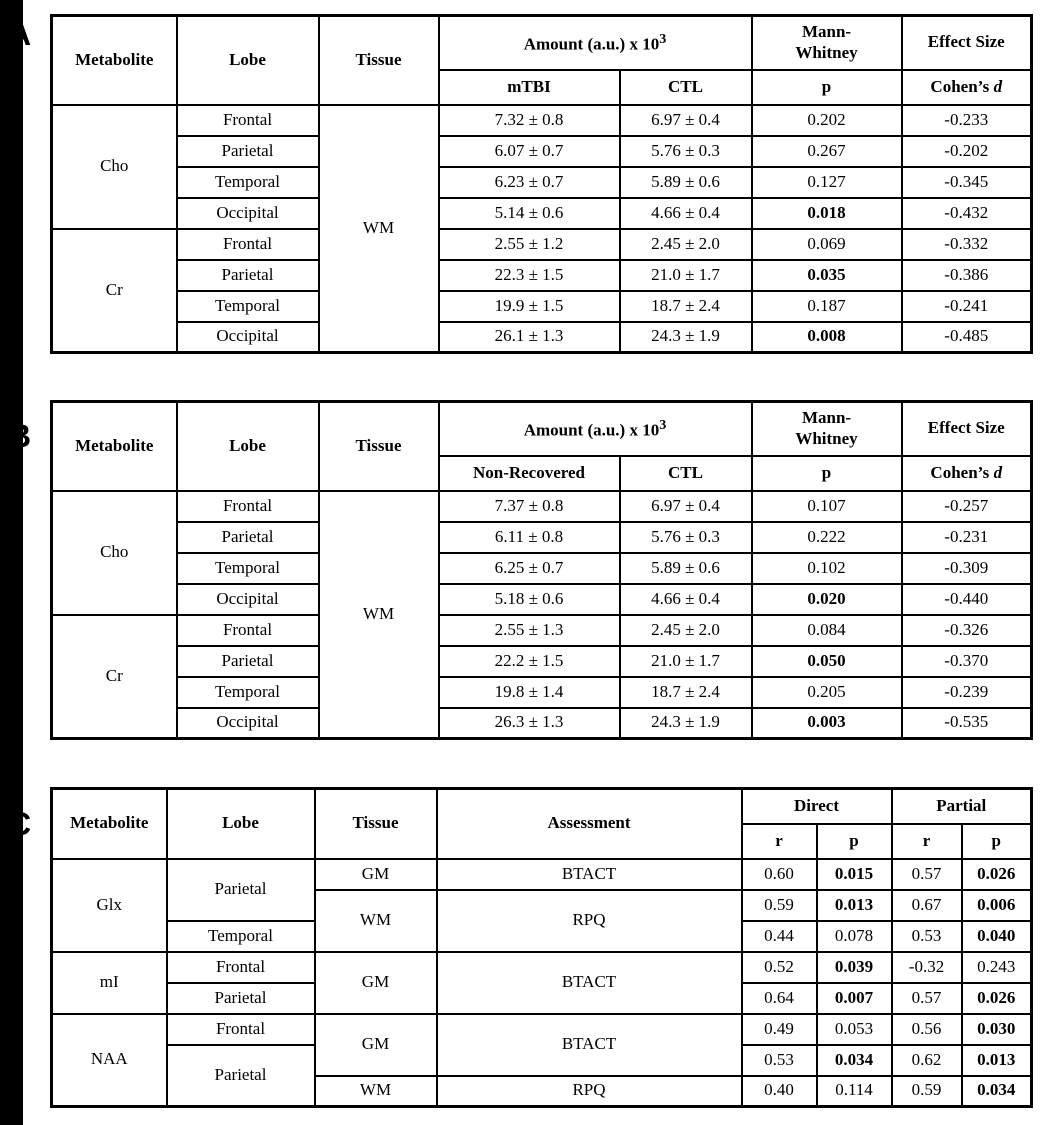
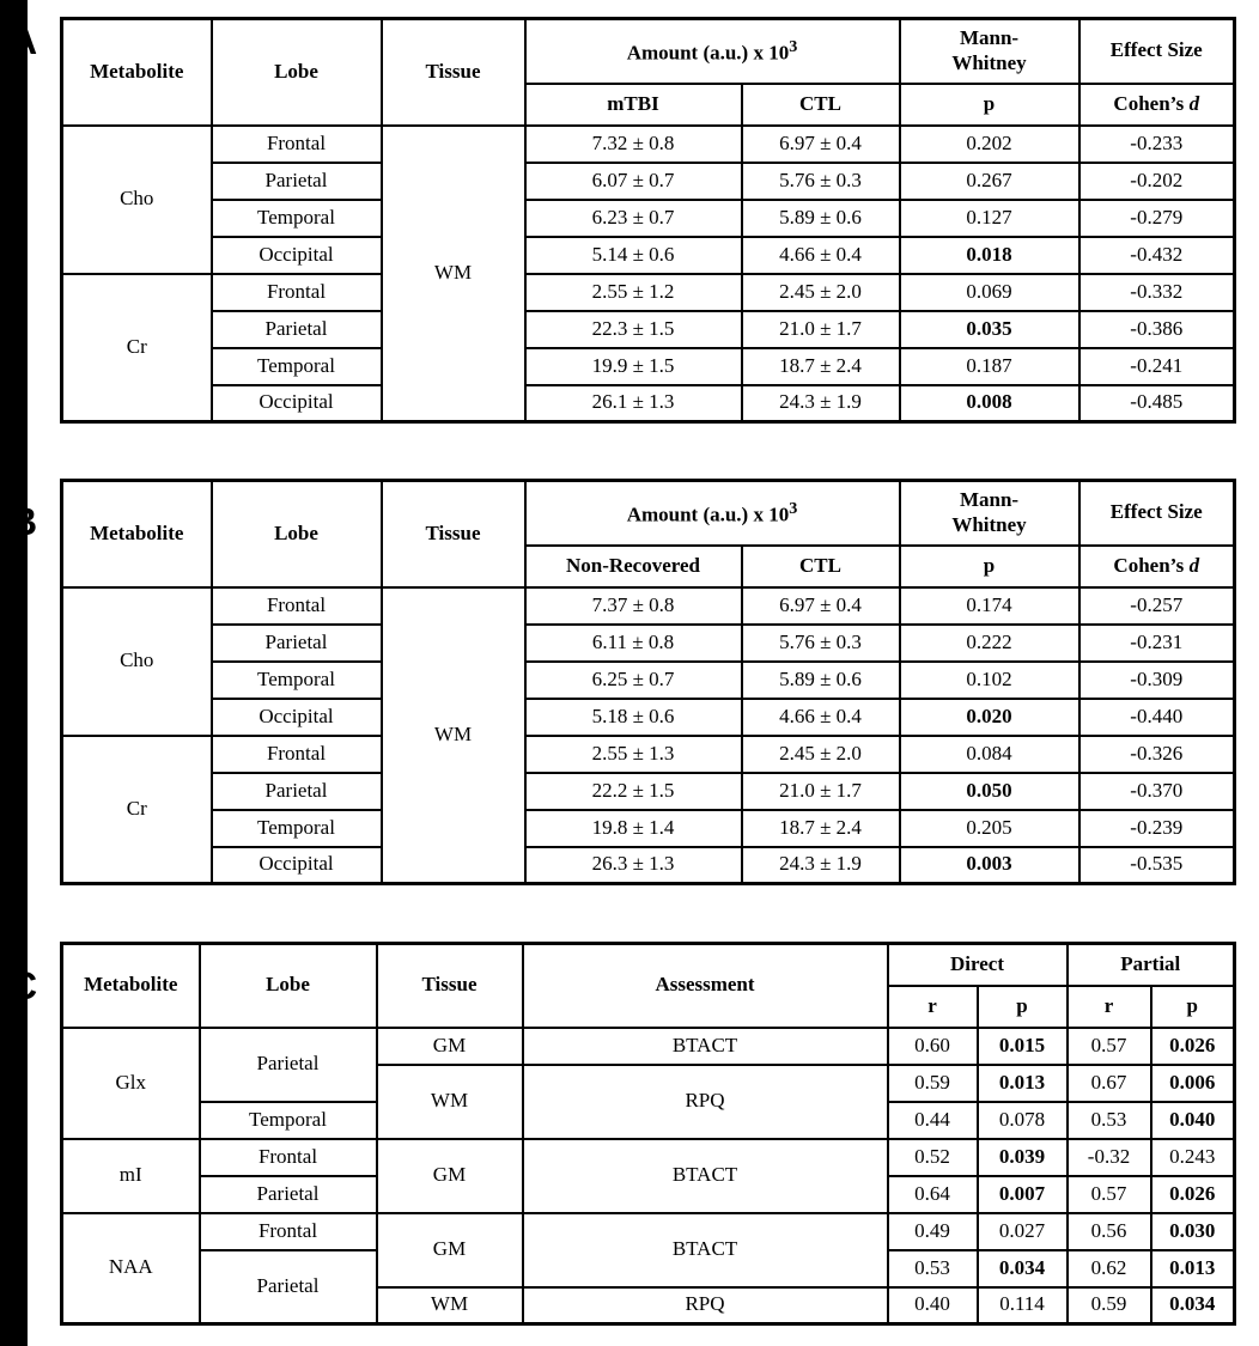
  Metabolite	Lobe	Tissue	Amount (a.u.) x 103	Mann-Whitney	Effect Size
  mTBI	CTL	p	Cohen’s d
  Cho	Frontal	WM	7.32 ± 0.8	6.97 ± 0.4	0.202	-0.233
  Parietal	6.07 ± 0.7	5.76 ± 0.3	0.267	-0.202
- Temporal	6.23 ± 0.7	5.89 ± 0.6	0.127	-0.345
+ Temporal	6.23 ± 0.7	5.89 ± 0.6	0.127	-0.279
  Occipital	5.14 ± 0.6	4.66 ± 0.4	0.018	-0.432
  Cr	Frontal	2.55 ± 1.2	2.45 ± 2.0	0.069	-0.332
  Parietal	22.3 ± 1.5	21.0 ± 1.7	0.035	-0.386
  Temporal	19.9 ± 1.5	18.7 ± 2.4	0.187	-0.241
  Occipital	26.1 ± 1.3	24.3 ± 1.9	0.008	-0.485
  Metabolite	Lobe	Tissue	Amount (a.u.) x 103	Mann-Whitney	Effect Size
  Non-Recovered	CTL	p	Cohen’s d
- Cho	Frontal	WM	7.37 ± 0.8	6.97 ± 0.4	0.107	-0.257
+ Cho	Frontal	WM	7.37 ± 0.8	6.97 ± 0.4	0.174	-0.257
  Parietal	6.11 ± 0.8	5.76 ± 0.3	0.222	-0.231
  Temporal	6.25 ± 0.7	5.89 ± 0.6	0.102	-0.309
  Occipital	5.18 ± 0.6	4.66 ± 0.4	0.020	-0.440
  Cr	Frontal	2.55 ± 1.3	2.45 ± 2.0	0.084	-0.326
  Parietal	22.2 ± 1.5	21.0 ± 1.7	0.050	-0.370
  Temporal	19.8 ± 1.4	18.7 ± 2.4	0.205	-0.239
  Occipital	26.3 ± 1.3	24.3 ± 1.9	0.003	-0.535
  Metabolite	Lobe	Tissue	Assessment	Direct	Partial
  r	p	r	p
  Glx	Parietal	GM	BTACT	0.60	0.015	0.57	0.026
  WM	RPQ	0.59	0.013	0.67	0.006
  Temporal	0.44	0.078	0.53	0.040
  mI	Frontal	GM	BTACT	0.52	0.039	-0.32	0.243
  Parietal	0.64	0.007	0.57	0.026
- NAA	Frontal	GM	BTACT	0.49	0.053	0.56	0.030
+ NAA	Frontal	GM	BTACT	0.49	0.027	0.56	0.030
  Parietal	0.53	0.034	0.62	0.013
  WM	RPQ	0.40	0.114	0.59	0.034
